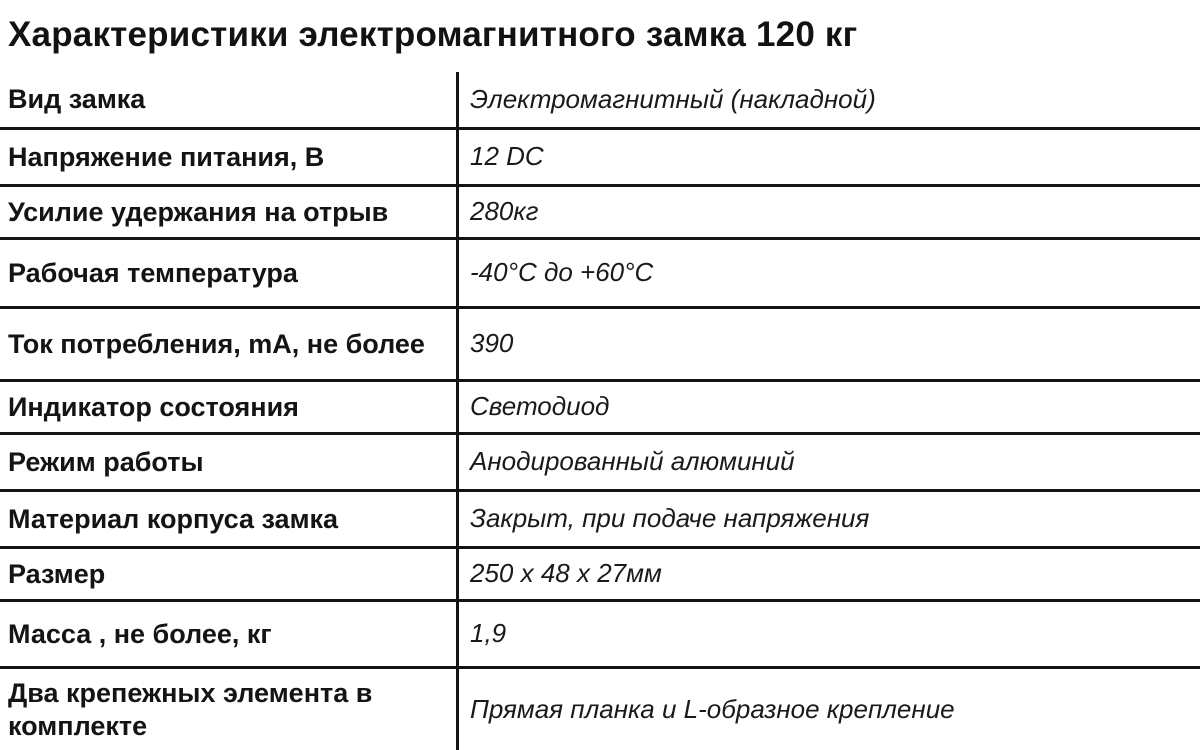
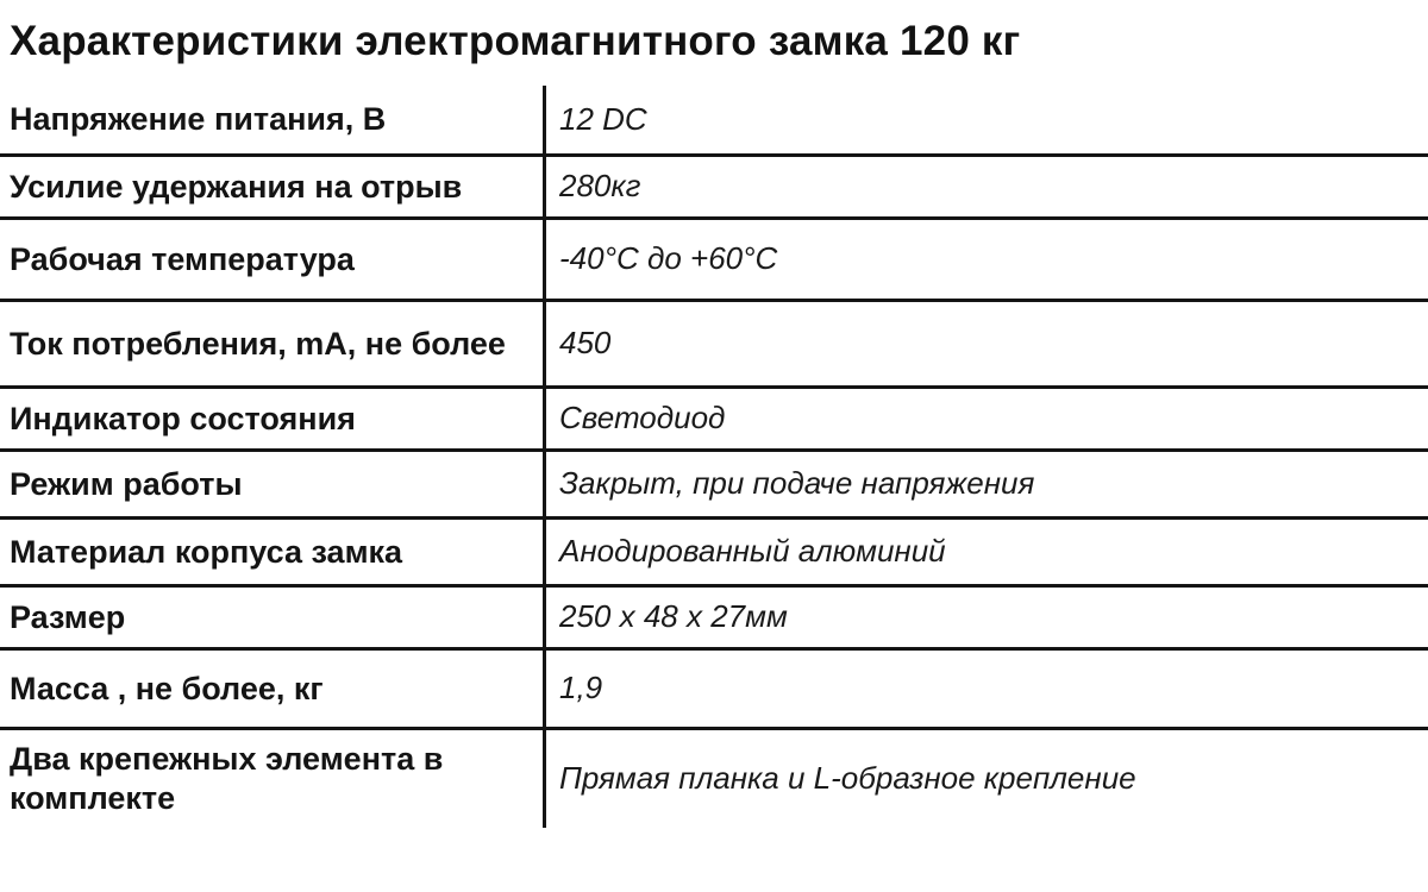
  Характеристики электромагнитного замка 120 кг
- Вид замка
- Электромагнитный (накладной)
  Напряжение питания, В
  12 DC
  Усилие удержания на отрыв
  280кг
  Рабочая температура
  -40°C до +60°C
  Ток потребления, mA, не более
- 390
+ 450
  Индикатор состояния
  Светодиод
  Режим работы
- Анодированный алюминий
+ Закрыт, при подаче напряжения
  Материал корпуса замка
- Закрыт, при подаче напряжения
+ Анодированный алюминий
  Размер
  250 x 48 x 27мм
  Масса , не более, кг
  1,9
  Два крепежных элемента в комплекте
  Прямая планка и L-образное крепление
